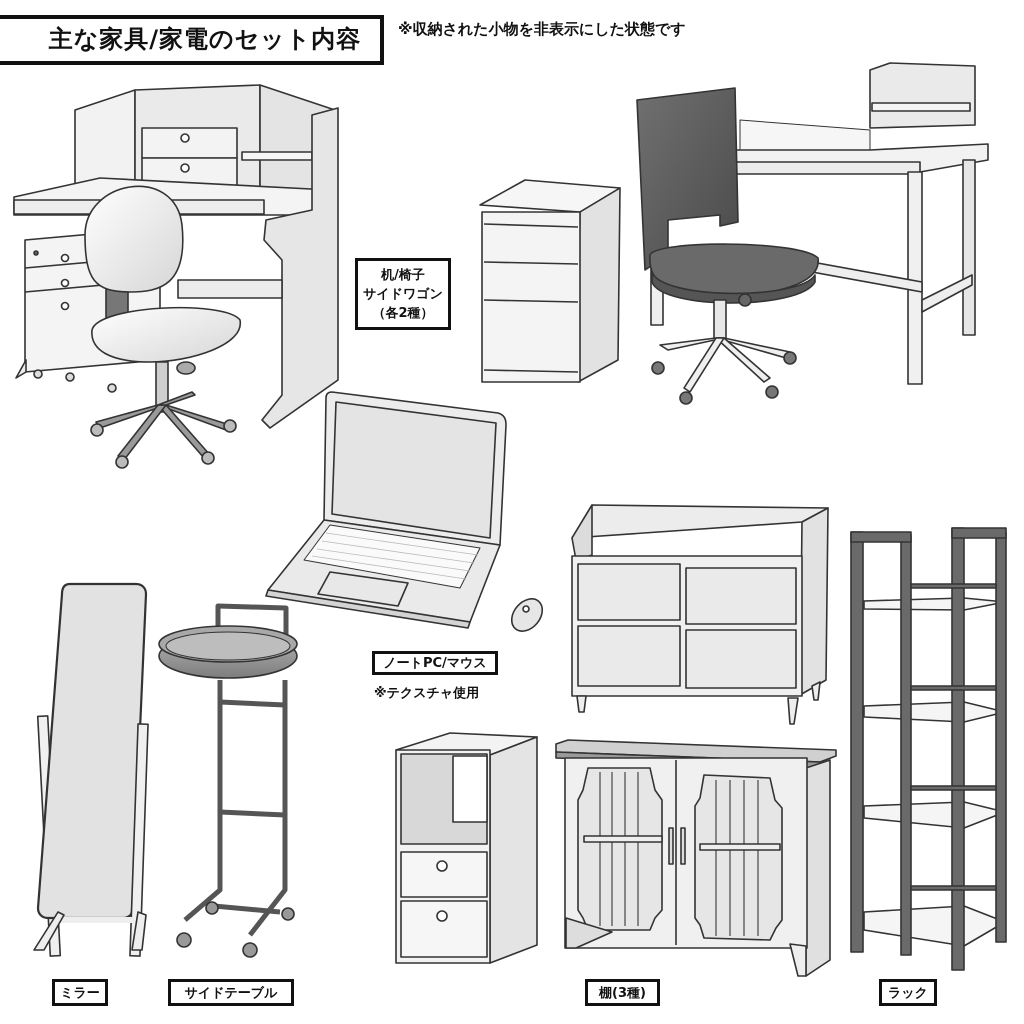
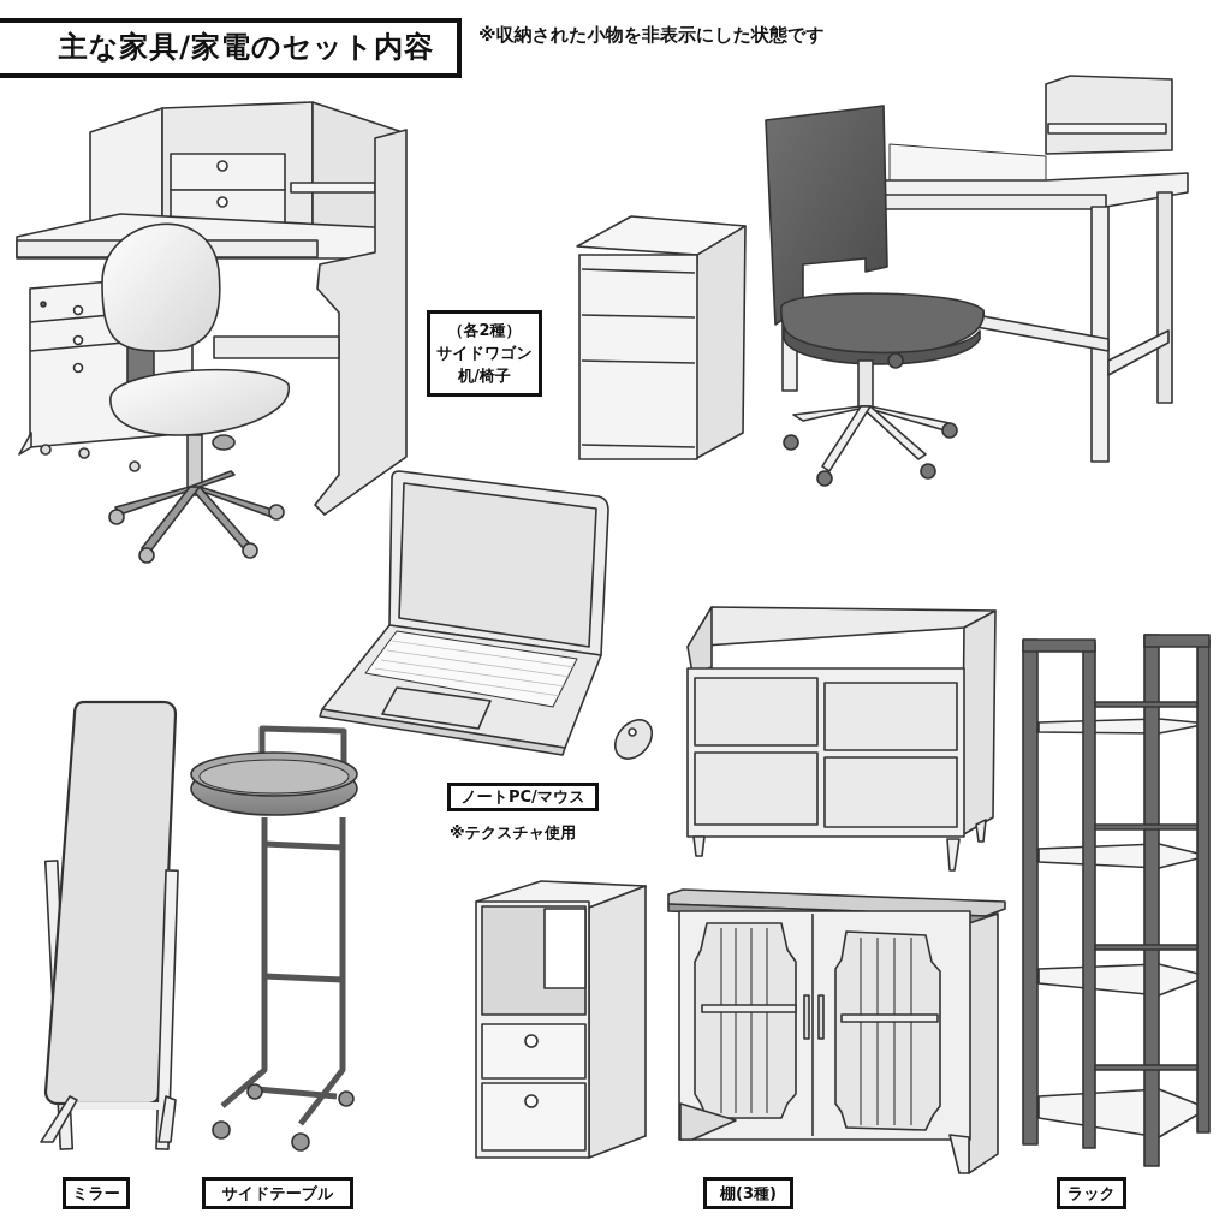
  主な家具/家電のセット内容
  ※収納された小物を非表示にした状態です
- 机/椅子
+ （各2種）
  サイドワゴン
- （各2種）
+ 机/椅子
  ノートPC/マウス
  ※テクスチャ使用
  ミラー
  サイドテーブル
  棚(3種)
  ラック
